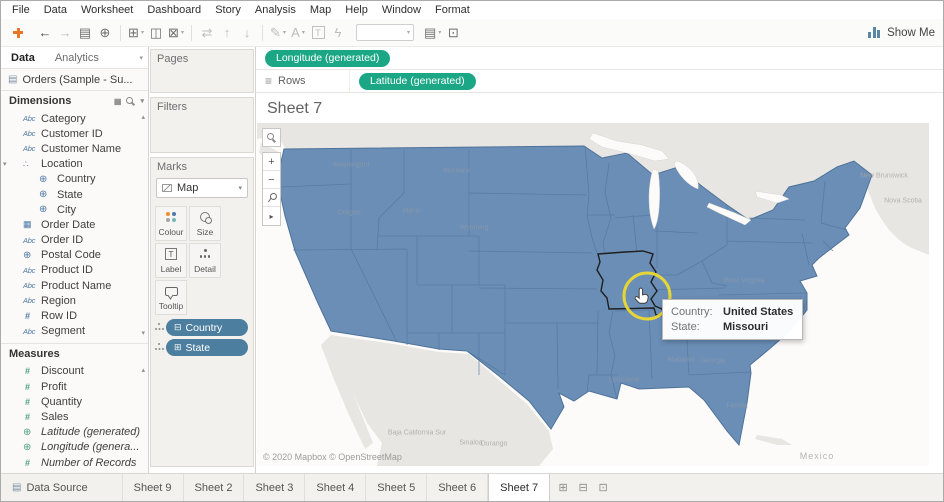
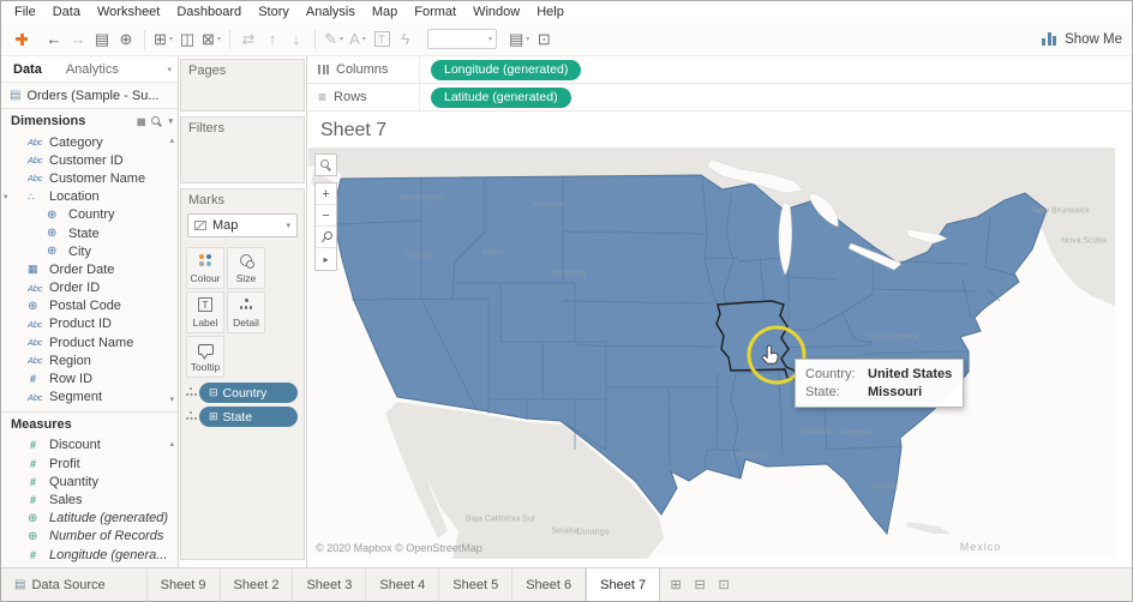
  File
  Data
  Worksheet
  Dashboard
  Story
  Analysis
  Map
- Help
+ Format
  Window
- Format
+ Help
  ←
  →
  ▤
  ⊕
  ⊞
  ◫
  ⊠
  ⇄
  ↑
  ↓
  ✎
  A
  T
  ϟ
  ▤
  ⊡
  Show Me
  Data
  Analytics
  ▤
  Orders (Sample - Su...
  Dimensions
  ▦
  Abc
  Category
  Abc
  Customer ID
  Abc
  Customer Name
  ∴
  Location
  ⊕
  Country
  ⊕
  State
  ⊕
  City
  ▦
  Order Date
  Abc
  Order ID
  ⊕
  Postal Code
  Abc
  Product ID
  Abc
  Product Name
  Abc
  Region
  #
  Row ID
  Abc
  Segment
  Measures
  #
  Discount
  #
  Profit
  #
  Quantity
  #
  Sales
  ⊕
  Latitude (generated)
  ⊕
- Longitude (genera...
+ Number of Records
  #
- Number of Records
+ Longitude (genera...
  Pages
  Filters
  Marks
  Map
  Colour
  Size
  T
  Label
  Detail
  Tooltip
  ⊟
  Country
  ⊞
  State
+ Columns
  Longitude (generated)
  ≡
  Rows
  Latitude (generated)
  Sheet 7
  Mexico
  +
  −
  ▸
  Country:
  United States
  State:
  Missouri
  © 2020 Mapbox © OpenStreetMap
  ▤
  Data Source
  Sheet 9
  Sheet 2
  Sheet 3
  Sheet 4
  Sheet 5
  Sheet 6
  Sheet 7
  ⊞
  ⊟
  ⊡
